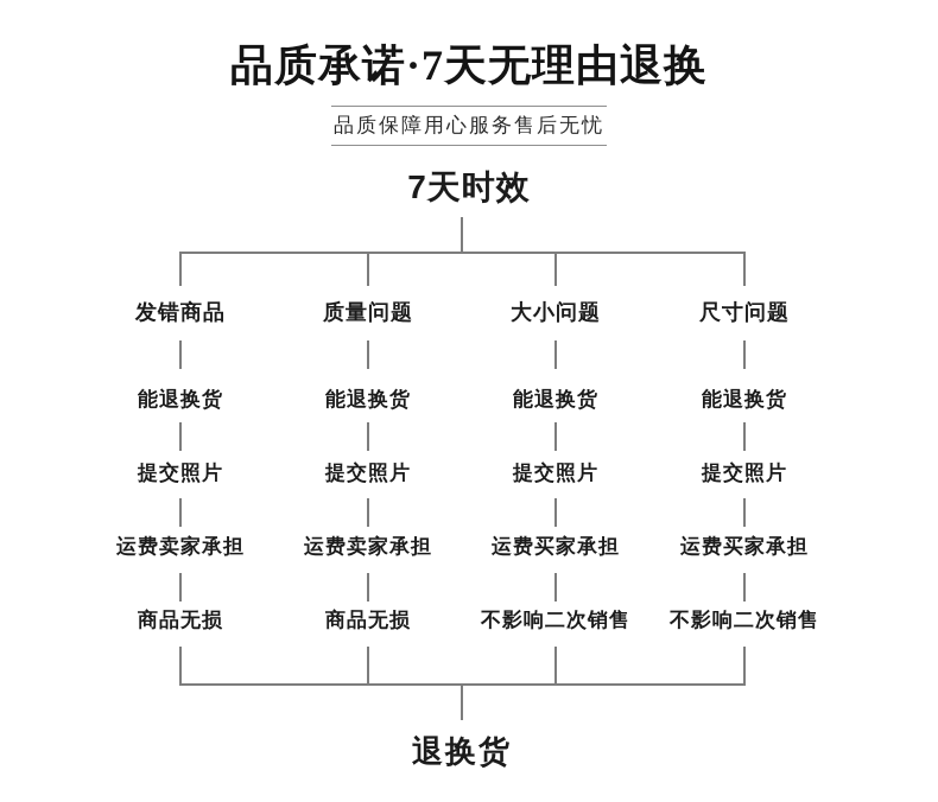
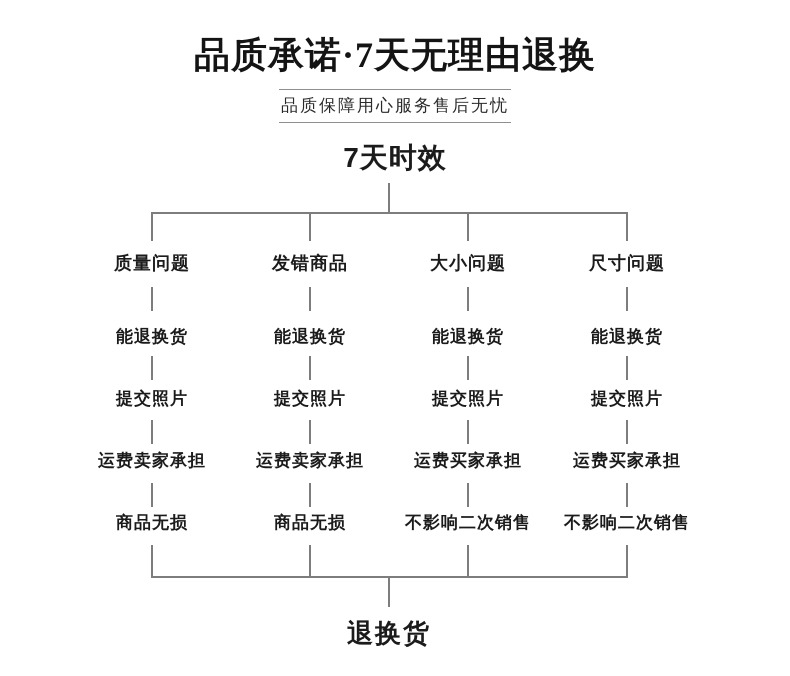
  品质承诺·7天无理由退换
  品质保障用心服务售后无忧
  7天时效
- 发错商品
+ 质量问题
  能退换货
  提交照片
  运费卖家承担
  商品无损
- 质量问题
+ 发错商品
  能退换货
  提交照片
  运费卖家承担
  商品无损
  大小问题
  能退换货
  提交照片
  运费买家承担
  不影响二次销售
  尺寸问题
  能退换货
  提交照片
  运费买家承担
  不影响二次销售
  退换货
